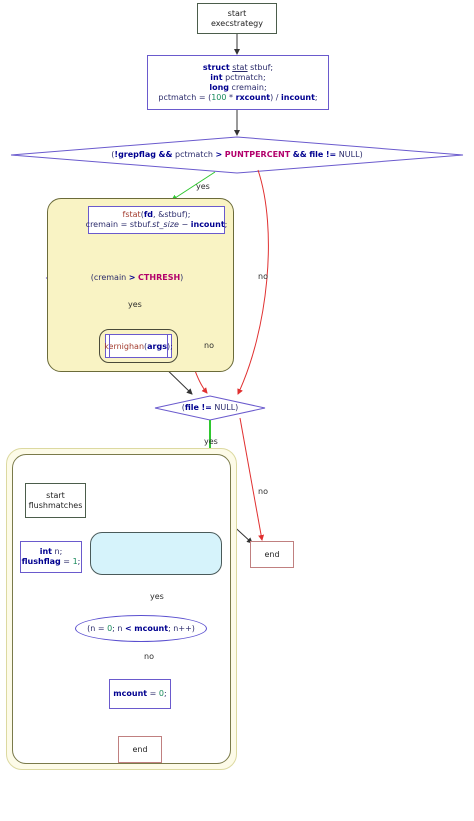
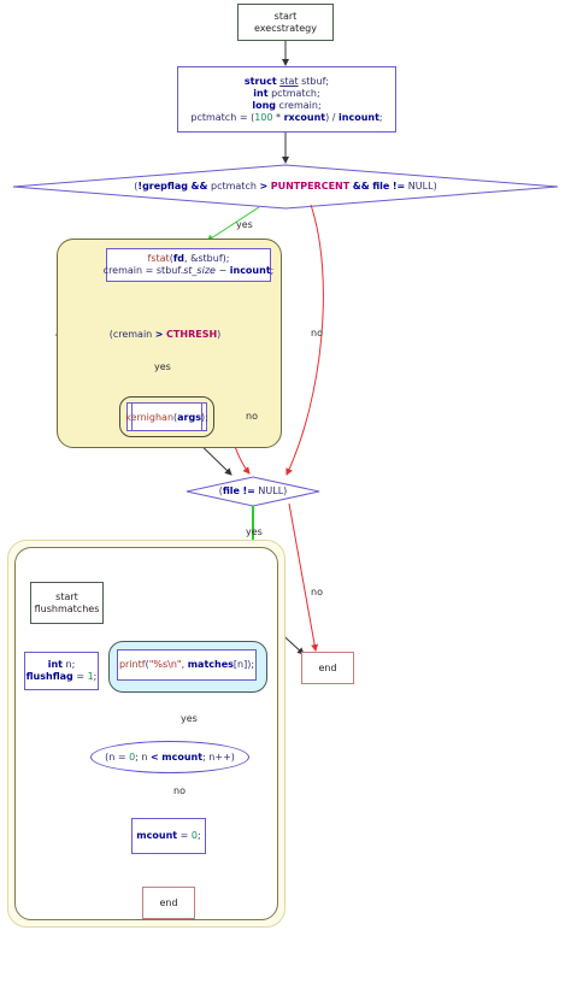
  start
  execstrategy
  struct stat stbuf;
  int pctmatch;
  long cremain;
  pctmatch = (100 * rxcount) / incount;
  (!grepflag && pctmatch > PUNTPERCENT && file != NULL)
  yes
  no
  fstat(fd, &stbuf);
  cremain = stbuf.st_size − incount;
  (cremain > CTHRESH)
  yes
  no
  kernighan(args);
  (file != NULL)
  yes
  no
  end
  start
  flushmatches
  int n;
  flushflag = 1;
+ printf("%s\n", matches[n]);
  yes
  no
  (n = 0; n < mcount; n++)
  mcount = 0;
  end
